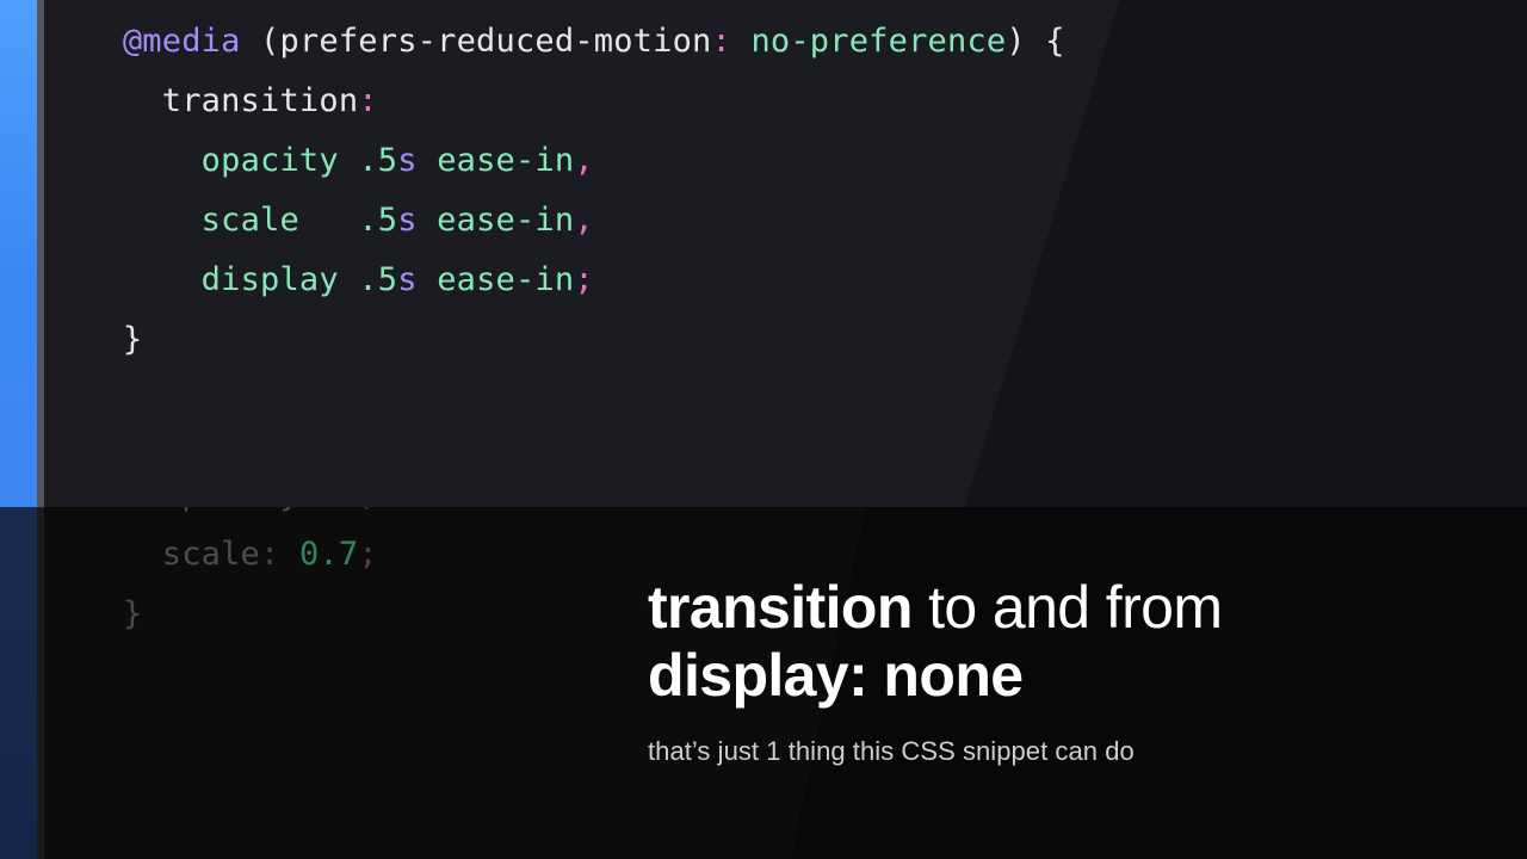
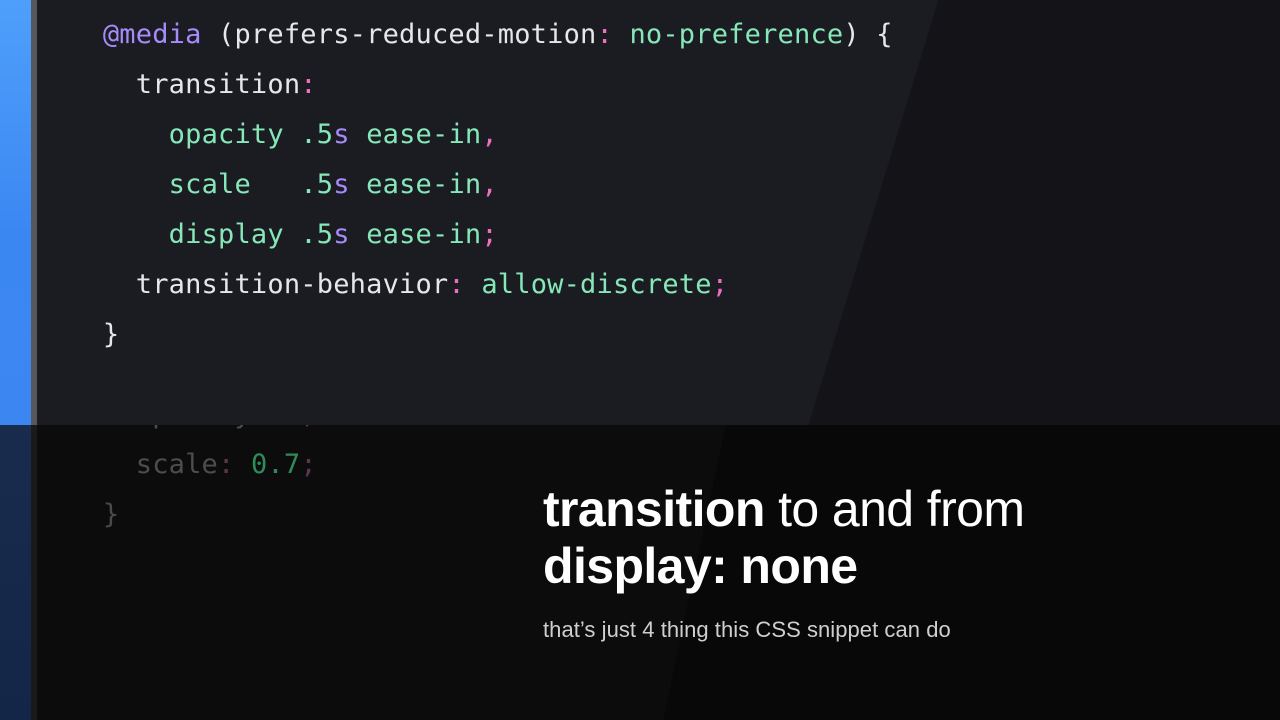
  @media (prefers-reduced-motion: no-preference) {
  transition:
  opacity .5s ease-in,
  scale .5s ease-in,
  display .5s ease-in;
+ transition-behavior: allow-discrete;
  }
  scale: 0.7;
  }
  transition to and from
  display: none
- that’s just 1 thing this CSS snippet can do
+ that’s just 4 thing this CSS snippet can do
